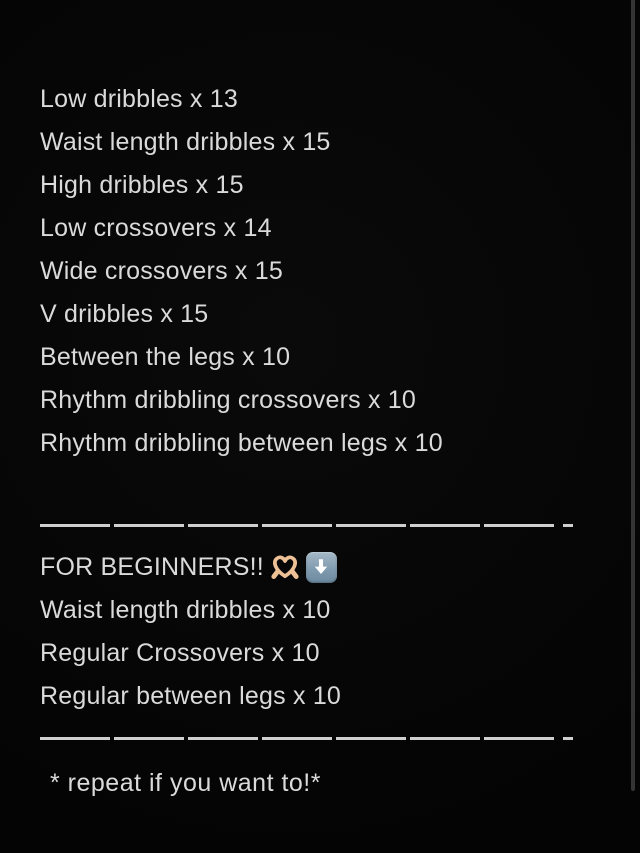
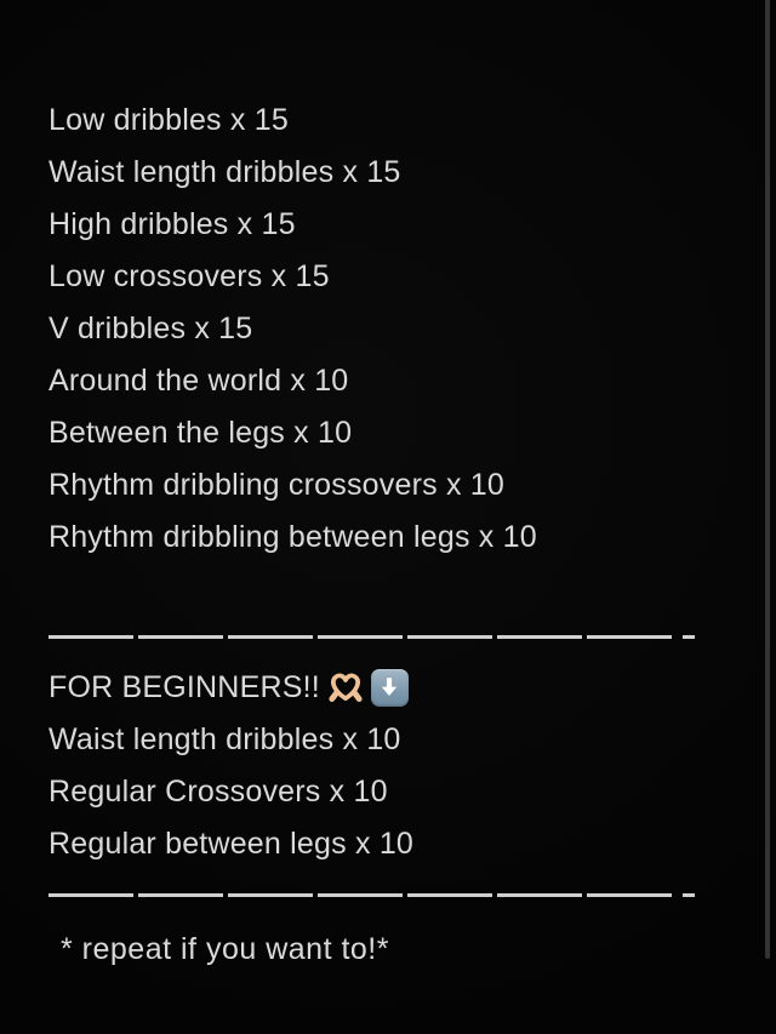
- Low dribbles x 13
+ Low dribbles x 15
  Waist length dribbles x 15
  High dribbles x 15
- Low crossovers x 14
+ Low crossovers x 15
- Wide crossovers x 15
  V dribbles x 15
+ Around the world x 10
  Between the legs x 10
  Rhythm dribbling crossovers x 10
  Rhythm dribbling between legs x 10
  FOR BEGINNERS!!
  Waist length dribbles x 10
  Regular Crossovers x 10
  Regular between legs x 10
  * repeat if you want to!*
